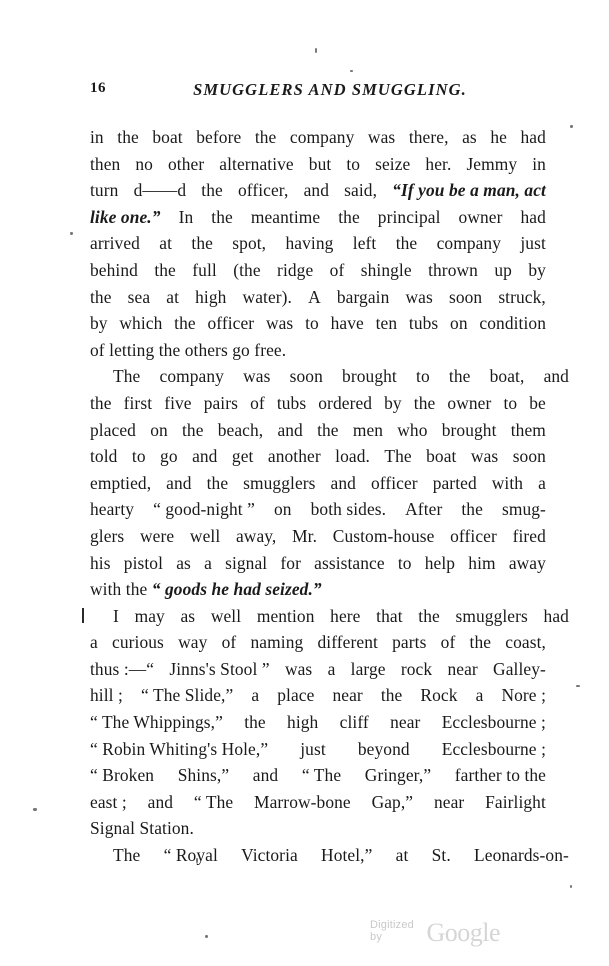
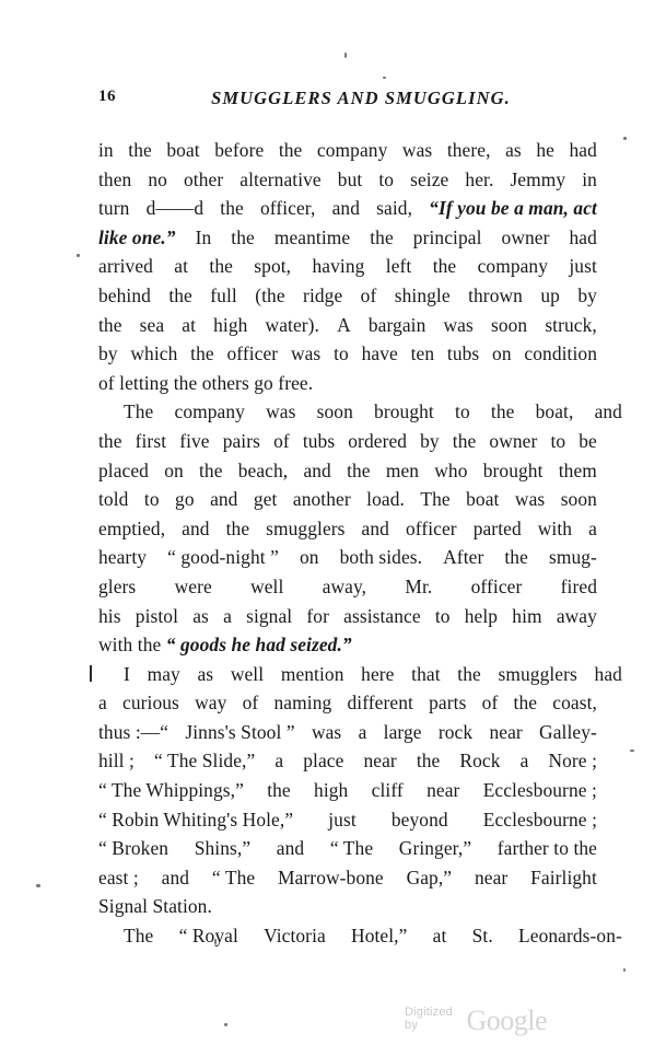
  16
  SMUGGLERS AND SMUGGLING.
  in
  the
  boat
  before
  the
  company
  was
  there,
  as
  he
  had
  then
  no
  other
  alternative
  but
  to
  seize
  her.
  Jemmy
  in
  turn
  d——d
  the
  officer,
  and
  said,
  “If you be a man, act
  like one.”
  In
  the
  meantime
  the
  principal
  owner
  had
  arrived
  at
  the
  spot,
  having
  left
  the
  company
  just
  behind
  the
  full
  (the
  ridge
  of
  shingle
  thrown
  up
  by
  the
  sea
  at
  high
  water).
  A
  bargain
  was
  soon
  struck,
  by
  which
  the
  officer
  was
  to
  have
  ten
  tubs
  on
  condition
  of letting the others go free.
  The
  company
  was
  soon
  brought
  to
  the
  boat,
  and
  the
  first
  five
  pairs
  of
  tubs
  ordered
  by
  the
  owner
  to
  be
  placed
  on
  the
  beach,
  and
  the
  men
  who
  brought
  them
  told
  to
  go
  and
  get
  another
  load.
  The
  boat
  was
  soon
  emptied,
  and
  the
  smugglers
  and
  officer
  parted
  with
  a
  hearty
  “ good-night ”
  on
  both sides.
  After
  the
  smug-
  glers
  were
  well
  away,
  Mr.
- Custom-house
  officer
  fired
  his
  pistol
  as
  a
  signal
  for
  assistance
  to
  help
  him
  away
  with the “ goods he had seized.”
  I
  may
  as
  well
  mention
  here
  that
  the
  smugglers
  had
  a
  curious
  way
  of
  naming
  different
  parts
  of
  the
  coast,
  thus :—“
  Jinns's Stool ”
  was
  a
  large
  rock
  near
  Galley-
  hill ;
  “ The Slide,”
  a
  place
  near
  the
  Rock
  a
  Nore ;
  “ The Whippings,”
  the
  high
  cliff
  near
  Ecclesbourne ;
  “ Robin Whiting's Hole,”
  just
  beyond
  Ecclesbourne ;
  “ Broken
  Shins,”
  and
  “ The
  Gringer,”
  farther to the
  east ;
  and
  “ The
  Marrow-bone
  Gap,”
  near
  Fairlight
  Signal Station.
  The
  “ Royal
  Victoria
  Hotel,”
  at
  St.
  Leonards-on-
  Digitized by
  Google
